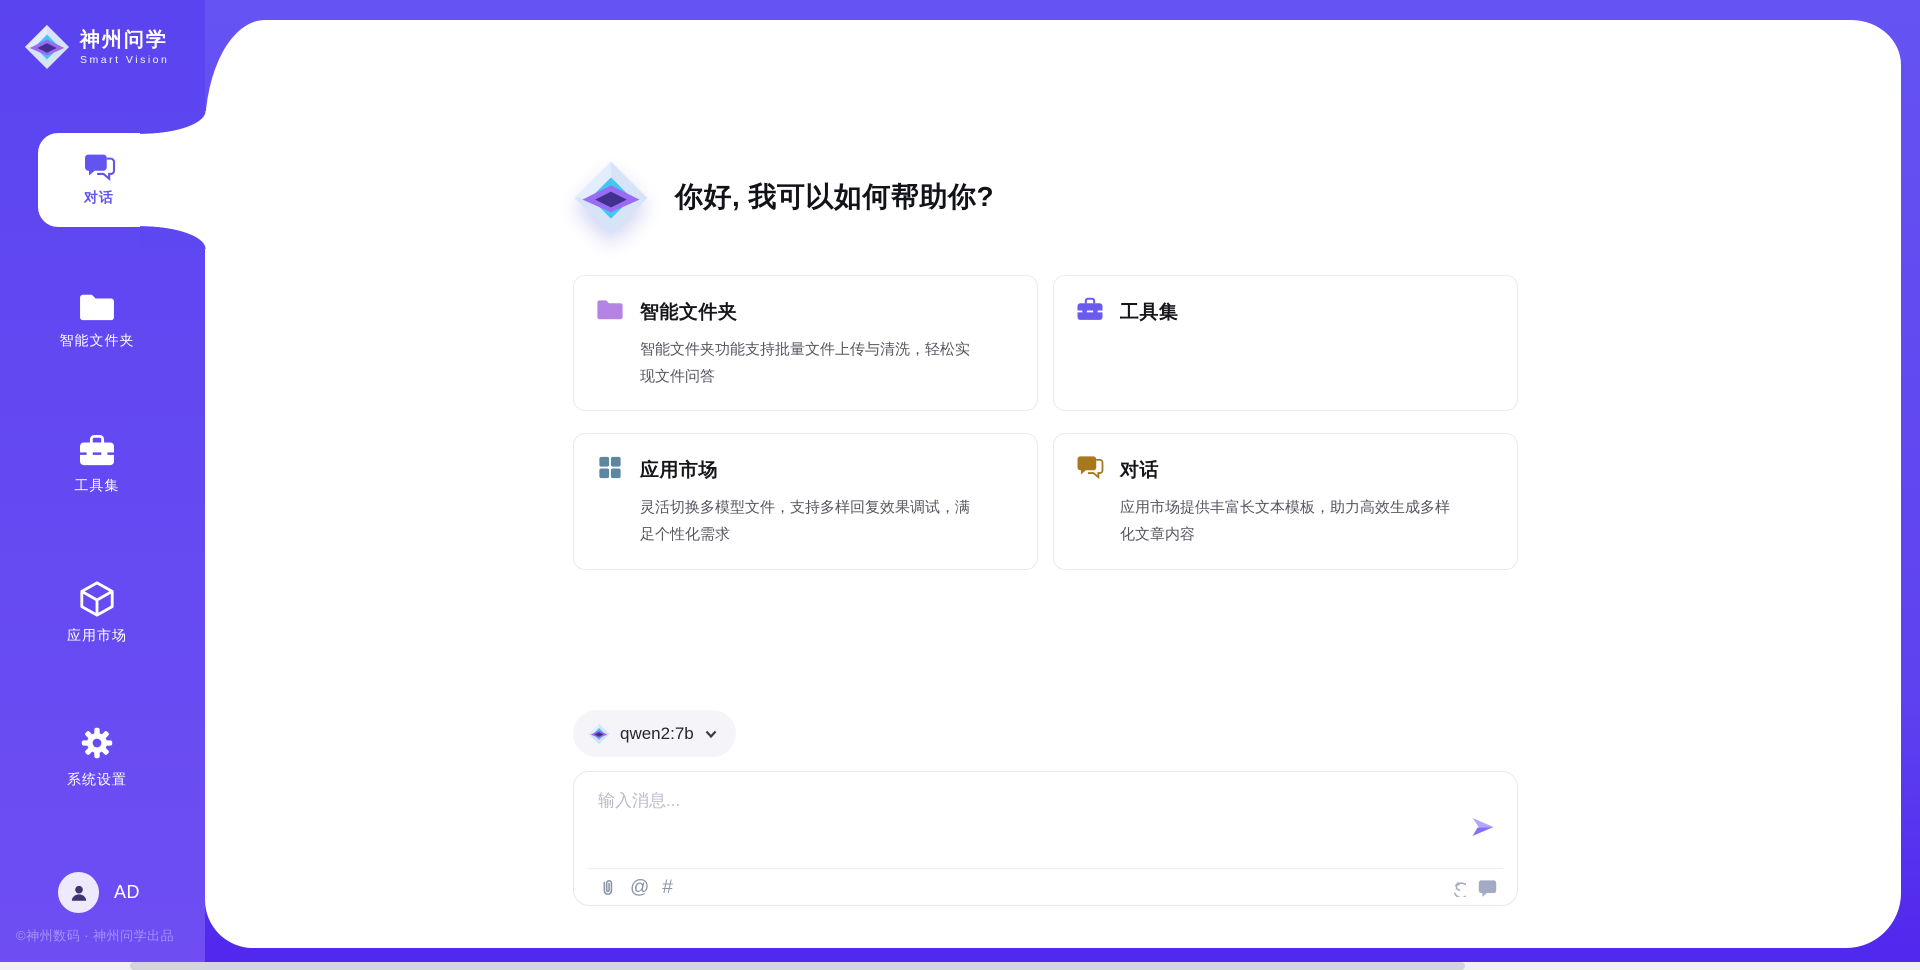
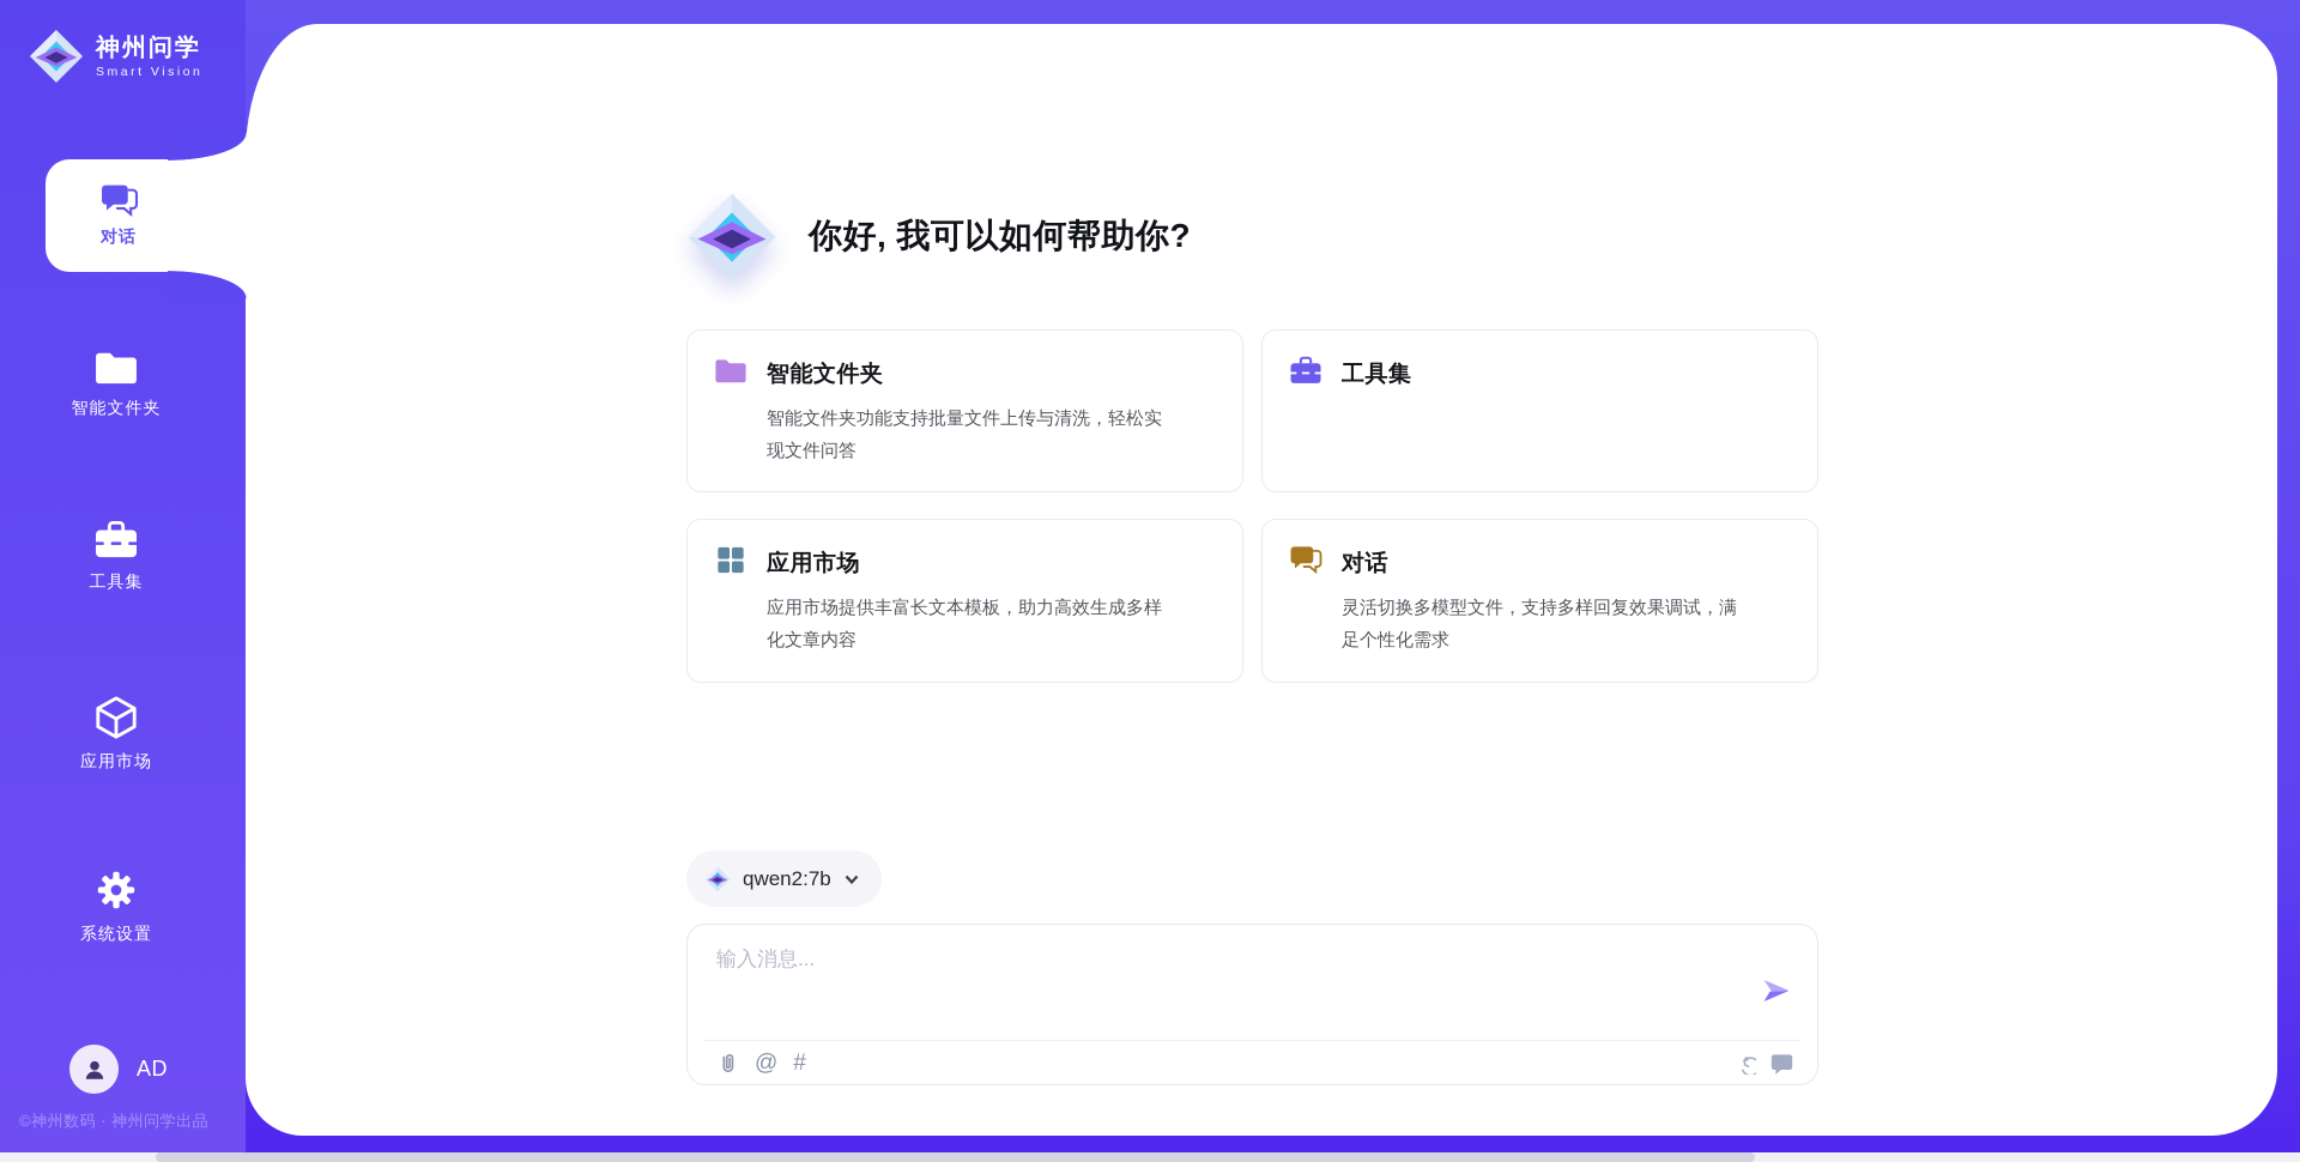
  神州问学
  Smart Vision
  智能文件夹
  工具集
  应用市场
  系统设置
  AD
  ©神州数码 · 神州问学出品
  对话
  你好, 我可以如何帮助你?
  智能文件夹
  智能文件夹功能支持批量文件上传与清洗，轻松实现文件问答
  工具集
  应用市场
- 灵活切换多模型文件，支持多样回复效果调试，满足个性化需求
+ 应用市场提供丰富长文本模板，助力高效生成多样化文章内容
  对话
- 应用市场提供丰富长文本模板，助力高效生成多样化文章内容
+ 灵活切换多模型文件，支持多样回复效果调试，满足个性化需求
  qwen2:7b
  输入消息...
  @
  #
